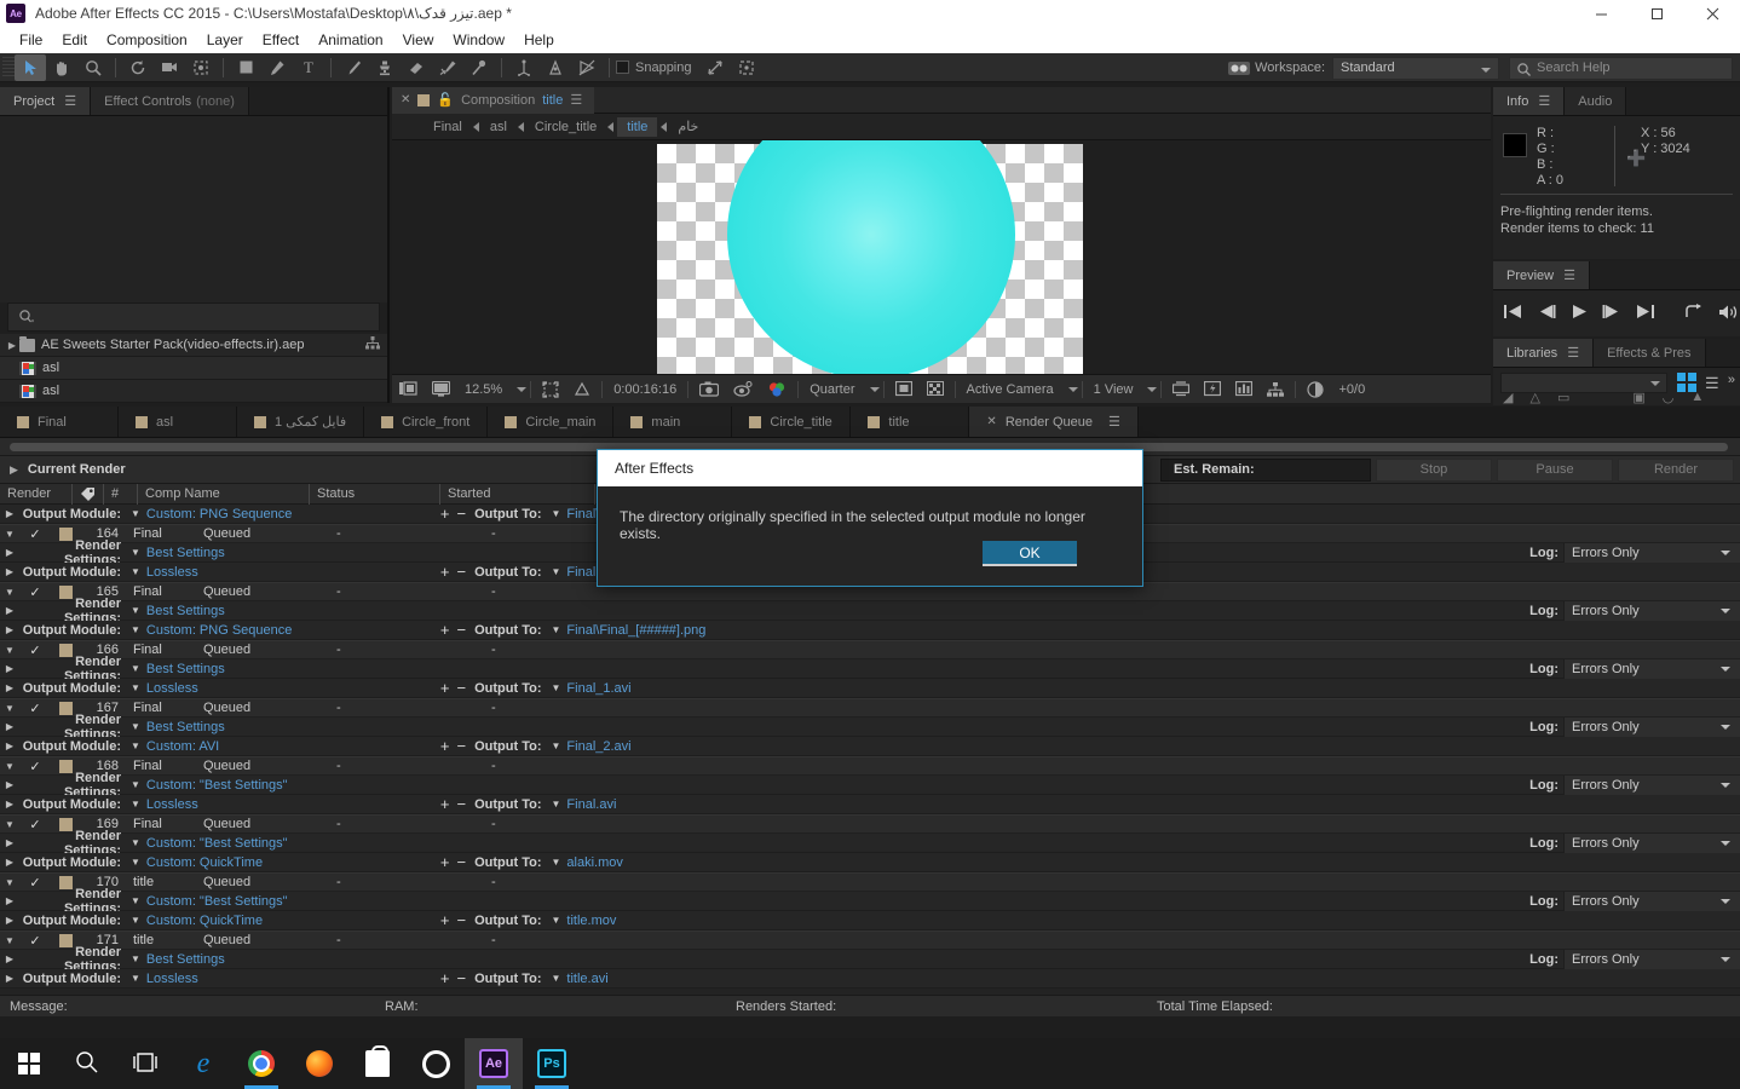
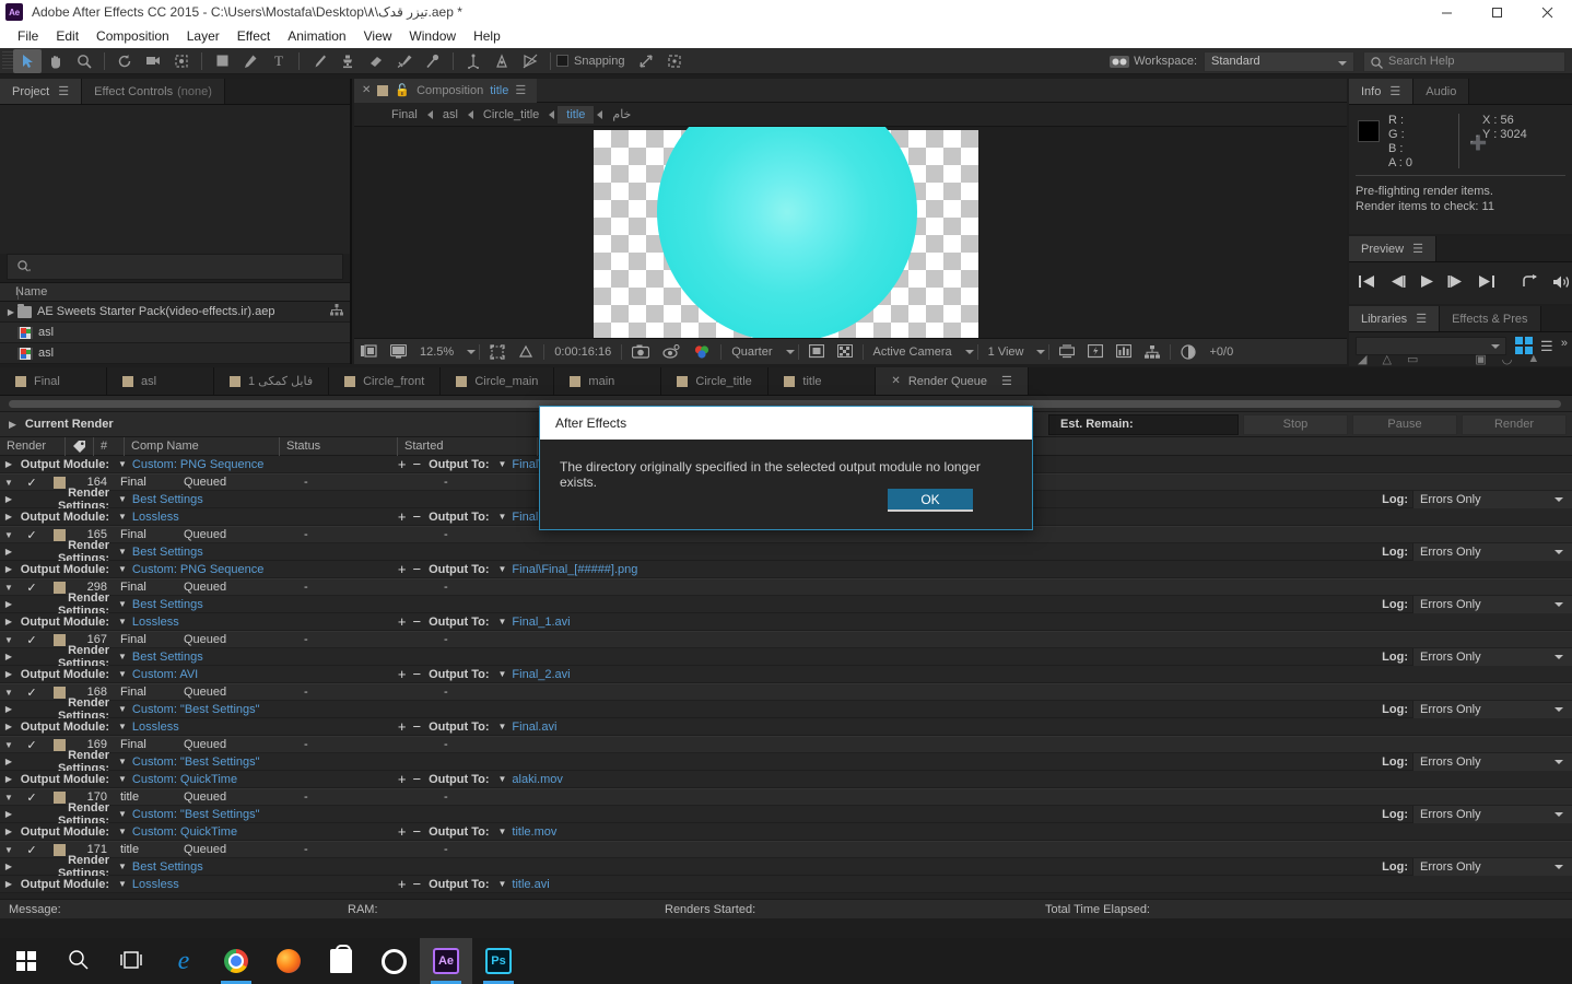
  Ae
  Adobe After Effects CC 2015 - C:\Users\Mostafa\Desktop\۸\تیزر قدک.aep *
  File
  Edit
  Composition
  Layer
  Effect
  Animation
  View
  Window
  Help
  T
  Snapping
  Workspace:
  Standard
  Search Help
  Project
  ☰
  Effect Controls
  (none)
+ Name
  ▶
  AE Sweets Starter Pack(video-effects.ir).aep
  asl
  asl
  ✕
  🔓
  Composition
  title
  ☰
  Final
  asl
  Circle_title
  title
  خام
  12.5%
  0:00:16:16
  Quarter
  Active Camera
  1 View
  +0/0
  Info
  ☰
  Audio
  R :
  G :
  B :
  A : 0
  ➕
  X : 56
  Y : 3024
  Pre-flighting render items.
  Render items to check: 11
  Preview
  ☰
  Libraries
  ☰
  Effects & Pres
  ☰
  »
  ◢
  △
  ▭
  ▣
  ◡
  ▲
  Final
  asl
  فایل کمکی 1
  Circle_front
  Circle_main
  main
  Circle_title
  title
  ✕
  Render Queue
  ☰
  ▶
  Current Render
  Est. Remain:
  Stop
  Pause
  Render
  Render
  #
  Comp Name
  Status
  Started
  ▶
  Output Module:
  ▼
  Custom: PNG Sequence
  +
  −
  Output To:
  ▼
  Final
  ▼
  ✓
  164
  Final
  Queued
  -
  -
  ▶
  Render Settings:
  ▼
  Best Settings
  Log:
  Errors Only
  ▶
  Output Module:
  ▼
  Lossless
  +
  −
  Output To:
  ▼
  ▼
  ✓
  165
  Final
  Queued
  -
  -
  ▶
  Render Settings:
  ▼
  Best Settings
  Log:
  Errors Only
  ▶
  Output Module:
  ▼
  Custom: PNG Sequence
  +
  −
  Output To:
  ▼
  Final\Final_[#####].png
  ▼
  ✓
- 166
+ 298
  Final
  Queued
  -
  -
  ▶
  Render Settings:
  ▼
  Best Settings
  Log:
  Errors Only
  ▶
  Output Module:
  ▼
  Lossless
  +
  −
  Output To:
  ▼
  Final_1.avi
  ▼
  ✓
  167
  Final
  Queued
  -
  -
  ▶
  Render Settings:
  ▼
  Best Settings
  Log:
  Errors Only
  ▶
  Output Module:
  ▼
  Custom: AVI
  +
  −
  Output To:
  ▼
  Final_2.avi
  ▼
  ✓
  168
  Final
  Queued
  -
  -
  ▶
  Render Settings:
  ▼
  Custom: "Best Settings"
  Log:
  Errors Only
  ▶
  Output Module:
  ▼
  Lossless
  +
  −
  Output To:
  ▼
  Final.avi
  ▼
  ✓
  169
  Final
  Queued
  -
  -
  ▶
  Render Settings:
  ▼
  Custom: "Best Settings"
  Log:
  Errors Only
  ▶
  Output Module:
  ▼
  Custom: QuickTime
  +
  −
  Output To:
  ▼
  alaki.mov
  ▼
  ✓
  170
  title
  Queued
  -
  -
  ▶
  Render Settings:
  ▼
  Custom: "Best Settings"
  Log:
  Errors Only
  ▶
  Output Module:
  ▼
  Custom: QuickTime
  +
  −
  Output To:
  ▼
  title.mov
  ▼
  ✓
  171
  title
  Queued
  -
  -
  ▶
  Render Settings:
  ▼
  Best Settings
  Log:
  Errors Only
  ▶
  Output Module:
  ▼
  Lossless
  +
  −
  Output To:
  ▼
  title.avi
  Message:
  RAM:
  Renders Started:
  Total Time Elapsed:
  After Effects
  The directory originally specified in the selected output module no longer exists.
  OK
  e
  Ae
  Ps
